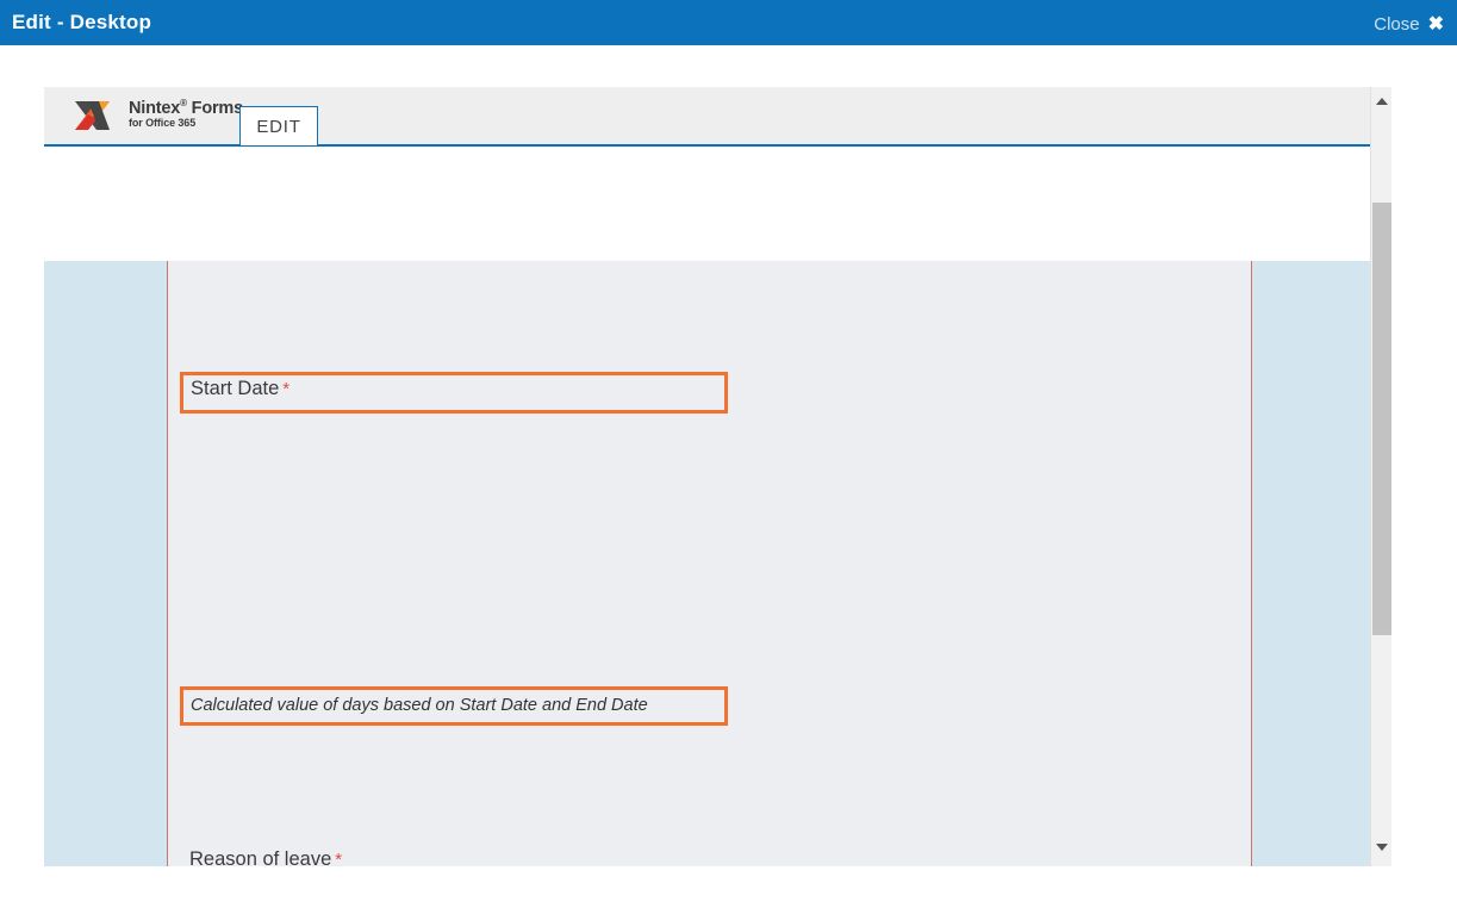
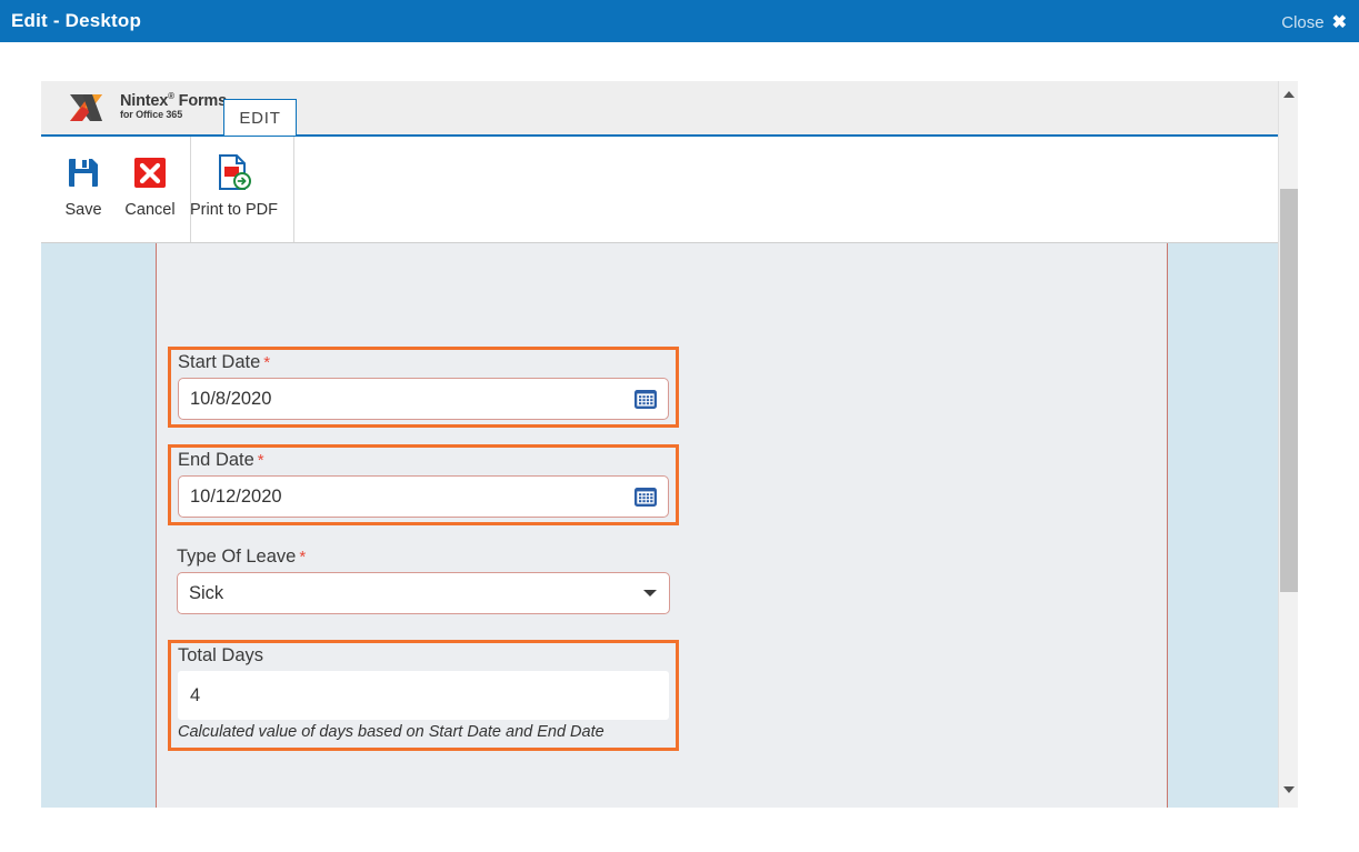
  Edit - Desktop
  Close ✖
  Nintex® Form
  for Office 365
  EDIT
+ Save
+ Cancel
+ Print to PDF
  Start Date *
+ 10/8/2020
+ End Date *
+ 10/12/2020
+ Type Of Leave *
+ Sick
+ Total Days
+ 4
  Calculated value of days based on Start Date and End Date
- Reason of leave *
